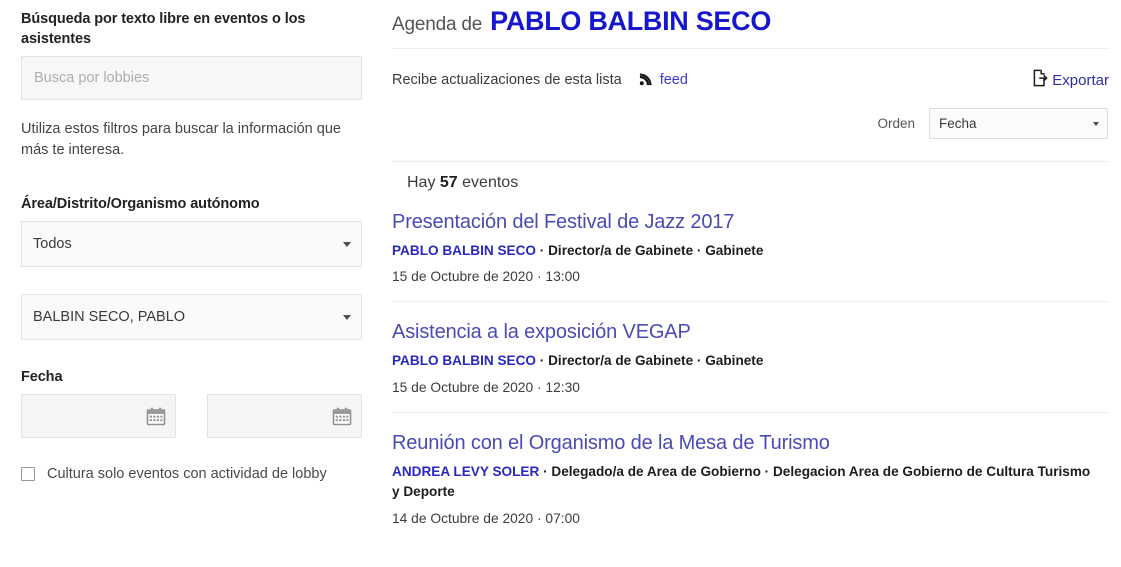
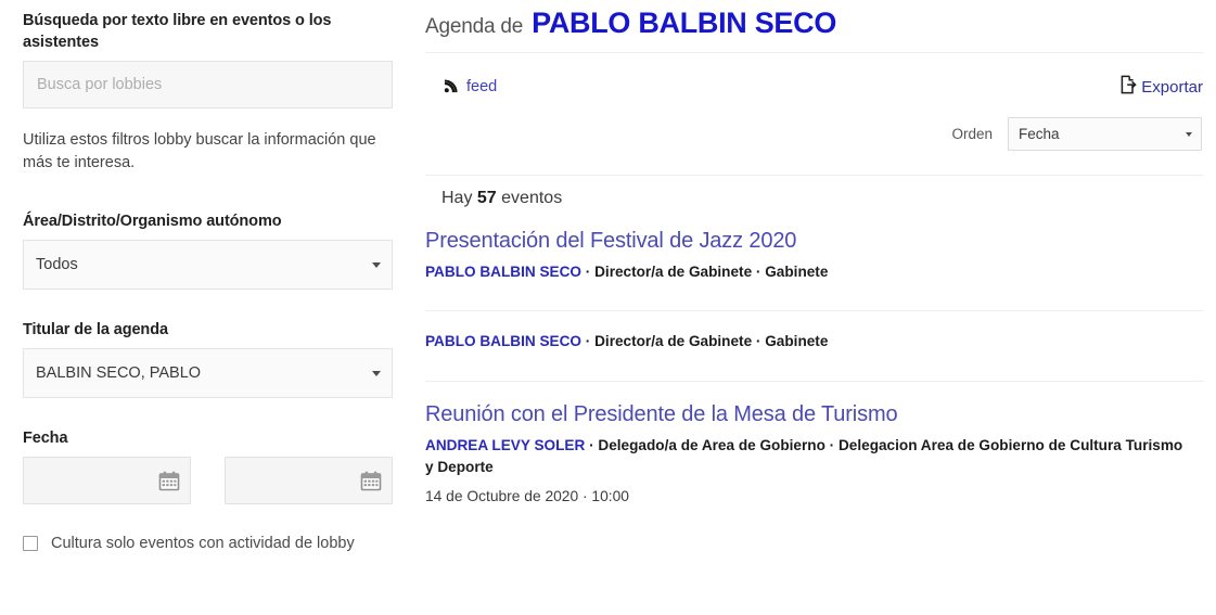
  Búsqueda por texto libre en eventos o los asistentes
  Busca por lobbies
- Utiliza estos filtros para buscar la información que más te interesa.
+ Utiliza estos filtros lobby buscar la información que más te interesa.
  Área/Distrito/Organismo autónomo
  Todos
+ Titular de la agenda
  BALBIN SECO, PABLO
  Fecha
  Cultura solo eventos con actividad de lobby
  Agenda de
  PABLO BALBIN SECO
- Recibe actualizaciones de esta lista
  feed
  Exportar
  Orden
  Fecha
  Hay 57 eventos
- Presentación del Festival de Jazz 2017
+ Presentación del Festival de Jazz 2020
  PABLO BALBIN SECO · Director/a de Gabinete · Gabinete
- 15 de Octubre de 2020 · 13:00
- Asistencia a la exposición VEGAP
  PABLO BALBIN SECO · Director/a de Gabinete · Gabinete
- 15 de Octubre de 2020 · 12:30
- Reunión con el Organismo de la Mesa de Turismo
+ Reunión con el Presidente de la Mesa de Turismo
  ANDREA LEVY SOLER · Delegado/a de Area de Gobierno · Delegacion Area de Gobierno de Cultura Turismo y Deporte
- 14 de Octubre de 2020 · 07:00
+ 14 de Octubre de 2020 · 10:00
